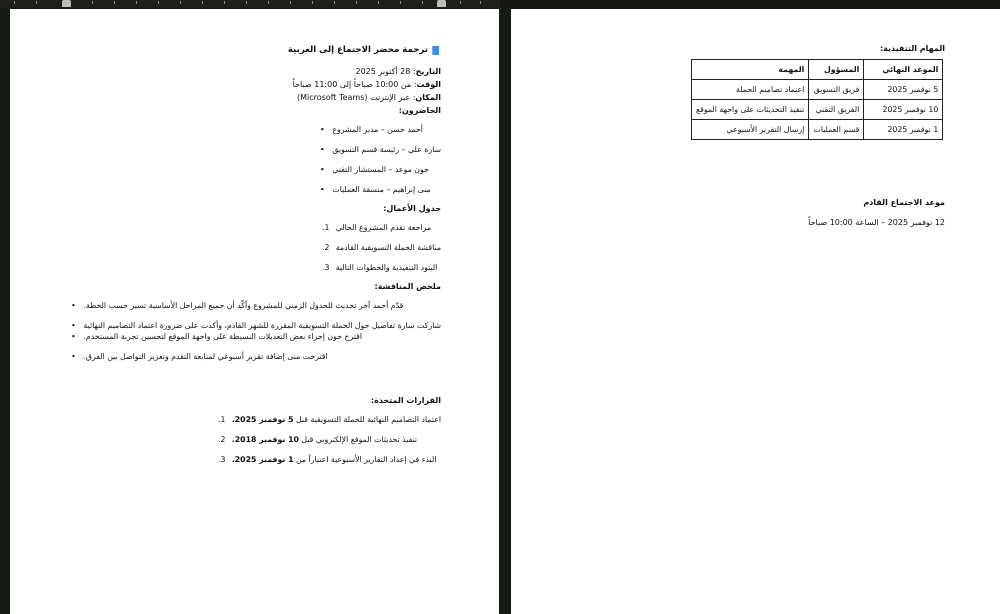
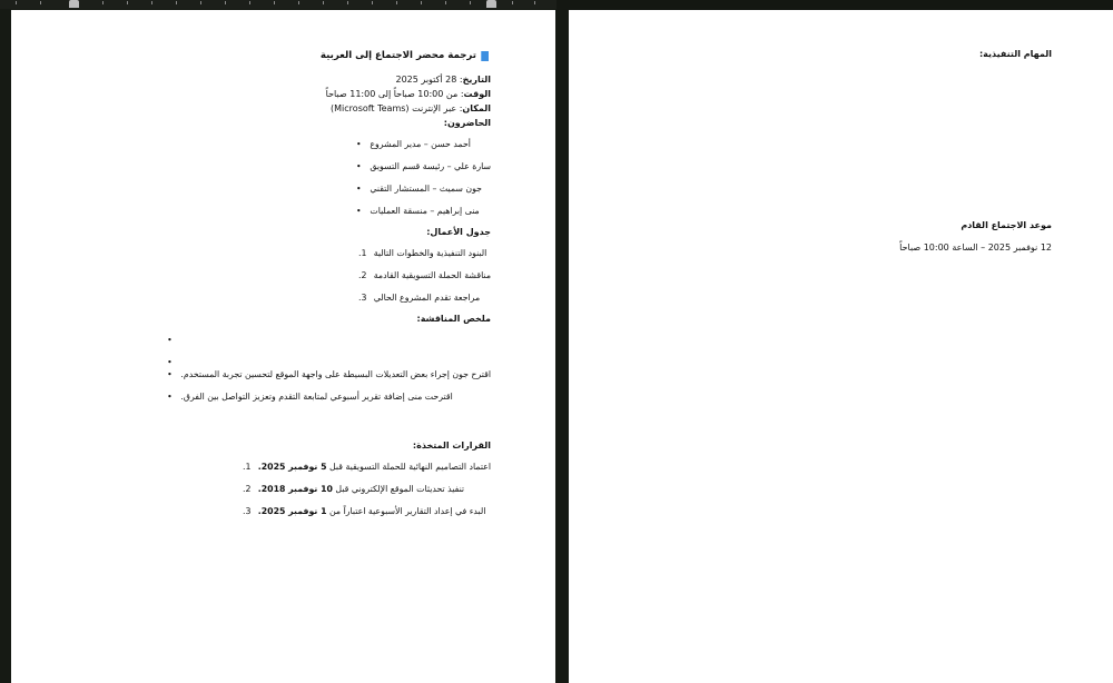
  ترجمة محضر الاجتماع إلى العربية
  التاريخ: 28 أكتوبر 2025
  الوقت: من 10:00 صباحاً إلى 11:00 صباحاً
  المكان: عبر الإنترنت (Microsoft Teams)
  الحاضرون:
  •
  أحمد حسن – مدير المشروع
  •
  سارة علي – رئيسة قسم التسويق
  •
- جون موعد – المستشار التقني
+ جون سميث – المستشار التقني
  •
  منى إبراهيم – منسقة العمليات
  جدول الأعمال:
  1.
- مراجعة تقدم المشروع الحالي
+ البنود التنفيذية والخطوات التالية
  2.
  مناقشة الحملة التسويقية القادمة
  3.
- البنود التنفيذية والخطوات التالية
+ مراجعة تقدم المشروع الحالي
  ملخص المناقشة:
  •
- قدّم أحمد آخر تحديث للجدول الزمني للمشروع وأكّد أن جميع المراحل الأساسية تسير حسب الخطة.
  •
- شاركت سارة تفاصيل حول الحملة التسويقية المقررة للشهر القادم، وأكدت على ضرورة اعتماد التصاميم النهائية
  •
  اقترح جون إجراء بعض التعديلات البسيطة على واجهة الموقع لتحسين تجربة المستخدم.
  •
  اقترحت منى إضافة تقرير أسبوعي لمتابعة التقدم وتعزيز التواصل بين الفرق.
  القرارات المتخذة:
  1.
  اعتماد التصاميم النهائية للحملة التسويقية قبل 5 نوفمبر 2025.
  2.
  تنفيذ تحديثات الموقع الإلكتروني قبل 10 نوفمبر 2018.
  3.
  البدء في إعداد التقارير الأسبوعية اعتباراً من 1 نوفمبر 2025.
  المهام التنفيذية:
- الموعد النهائي	المسؤول	المهمة
- 5 نوفمبر 2025	فريق التسويق	اعتماد تصاميم الحملة
- 10 نوفمبر 2025	الفريق التقني	تنفيذ التحديثات على واجهة الموقع
- 1 نوفمبر 2025	قسم العمليات	إرسال التقرير الأسبوعي
  موعد الاجتماع القادم
  12 نوفمبر 2025 – الساعة 10:00 صباحاً
